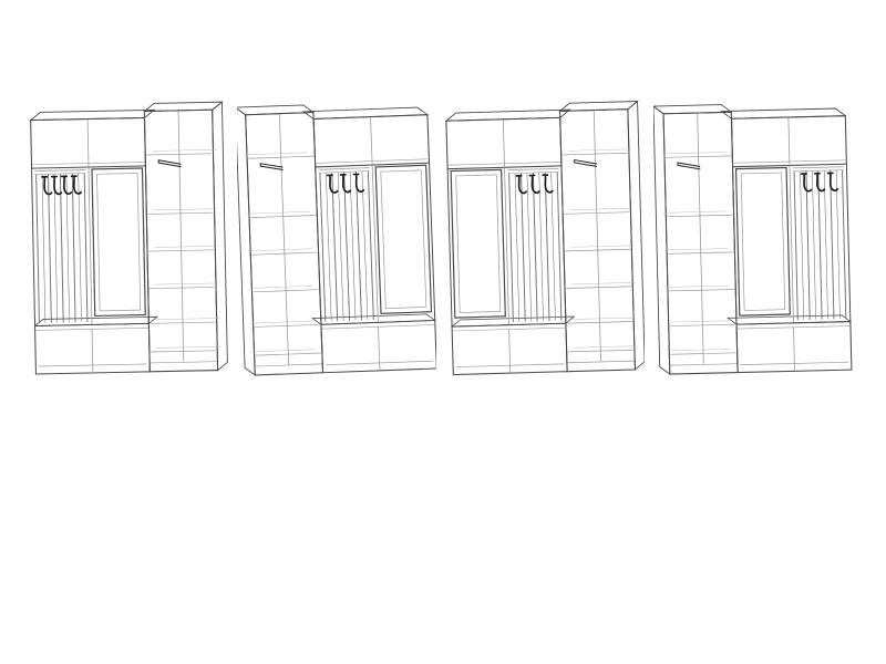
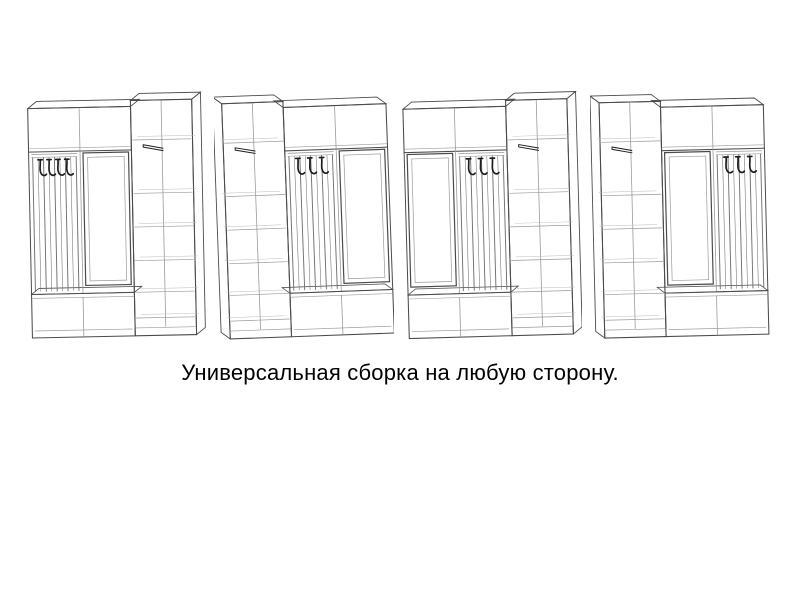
+ Универсальная сборка на любую сторону.
